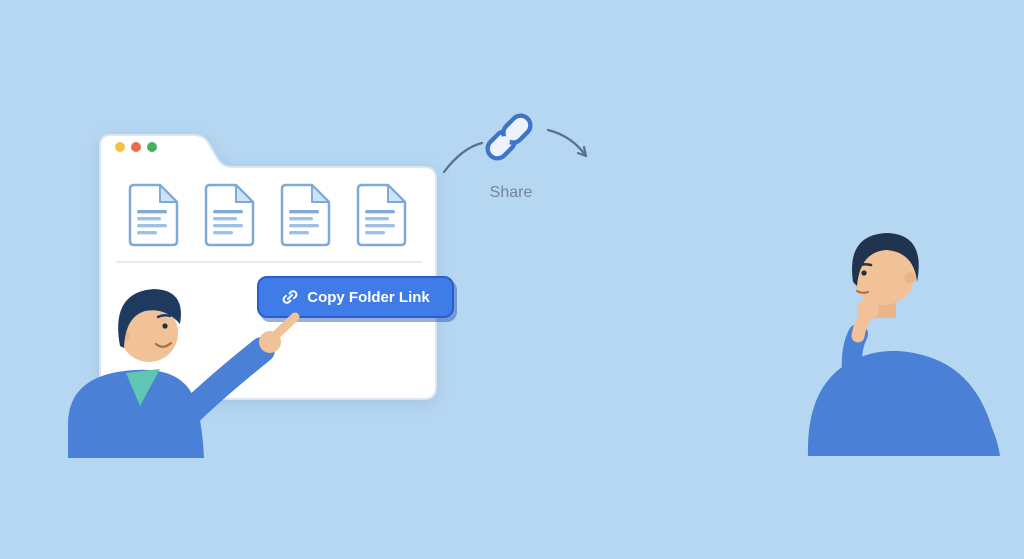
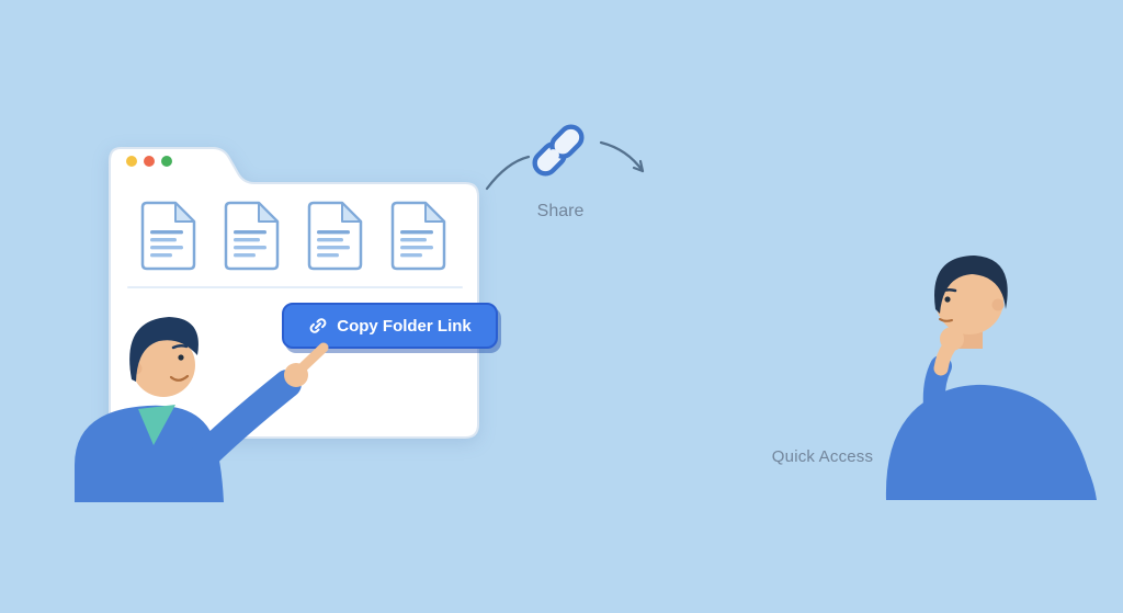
  Copy Folder Link
  Share
+ Quick Access
